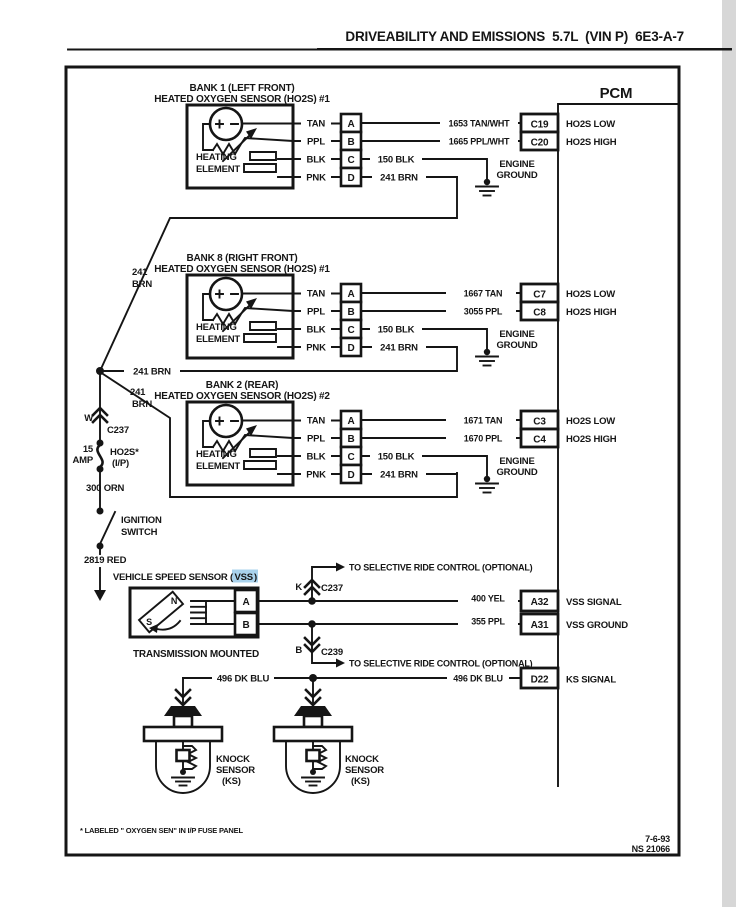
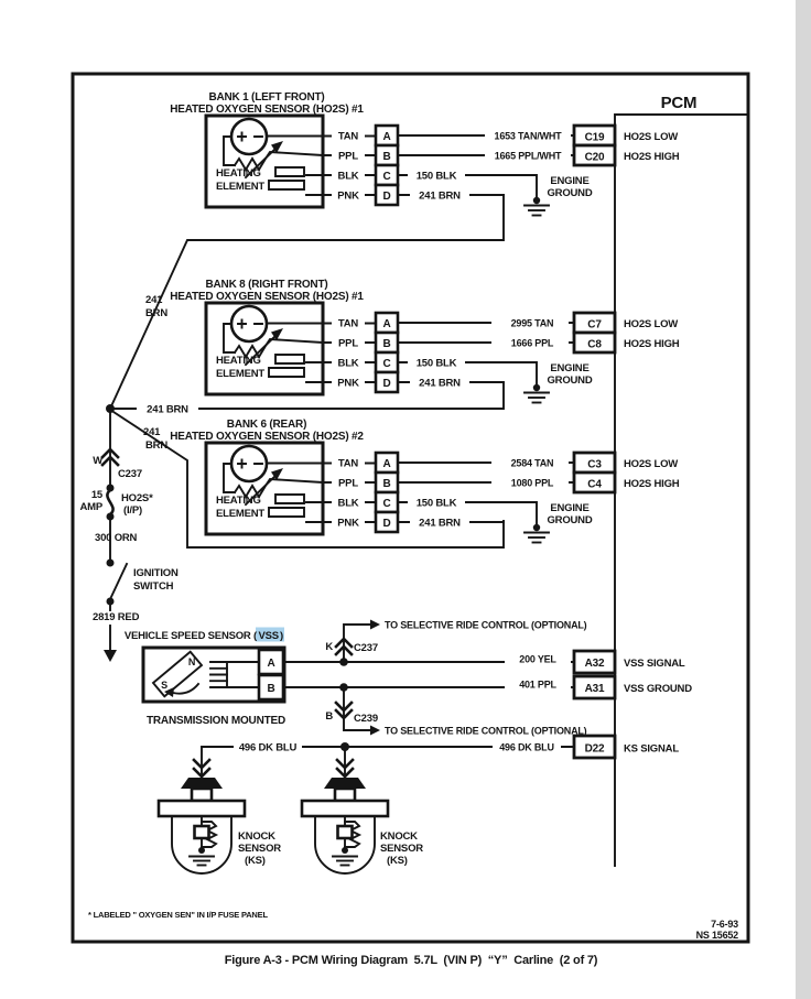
- DRIVEABILITY AND EMISSIONS 5.7L (VIN P) 6E3-A-7
  PCM
  241 BRN
  241
  BRN
  241
  BRN
  W
  C237
  15
  AMP
  HO2S*
  (I/P)
  300 ORN
  IGNITION
  SWITCH
  2819 RED
  BANK 1 (LEFT FRONT)
  HEATED OXYGEN SENSOR (HO2S) #1
  HEATING
  ELEMENT
  TAN
  PPL
  BLK
  PNK
  A
  B
  C
  D
  150 BLK
  241 BRN
  ENGINE
  GROUND
  1653 TAN/WHT
  1665 PPL/WHT
  C19
  C20
  HO2S LOW
  HO2S HIGH
  BANK 8 (RIGHT FRONT)
  HEATED OXYGEN SENSOR (HO2S) #1
  HEATING
  ELEMENT
  TAN
  PPL
  BLK
  PNK
  A
  B
  C
  D
  150 BLK
  241 BRN
  ENGINE
  GROUND
- 1667 TAN
+ 2995 TAN
- 3055 PPL
+ 1666 PPL
  C7
  C8
  HO2S LOW
  HO2S HIGH
- BANK 2 (REAR)
+ BANK 6 (REAR)
  HEATED OXYGEN SENSOR (HO2S) #2
  HEATING
  ELEMENT
  TAN
  PPL
  BLK
  PNK
  A
  B
  C
  D
  150 BLK
  241 BRN
  ENGINE
  GROUND
- 1671 TAN
+ 2584 TAN
- 1670 PPL
+ 1080 PPL
  C3
  C4
  HO2S LOW
  HO2S HIGH
  VEHICLE SPEED SENSOR (
  VSS
  )
  A
  B
  N
  S
  TRANSMISSION MOUNTED
  TO SELECTIVE RIDE CONTROL (OPTIONAL)
  K
  C237
  TO SELECTIVE RIDE CONTROL (OPTIONAL)
  B
  C239
- 400 YEL
+ 200 YEL
- 355 PPL
+ 401 PPL
  A32
  A31
  VSS SIGNAL
  VSS GROUND
  496 DK BLU
  496 DK BLU
  KNOCK
  SENSOR
  (KS)
  KNOCK
  SENSOR
  (KS)
  D22
  KS SIGNAL
  * LABELED " OXYGEN SEN" IN I/P FUSE PANEL
  7-6-93
- NS 21066
+ NS 15652
+ Figure A-3 - PCM Wiring Diagram 5.7L (VIN P) “Y” Carline (2 of 7)
